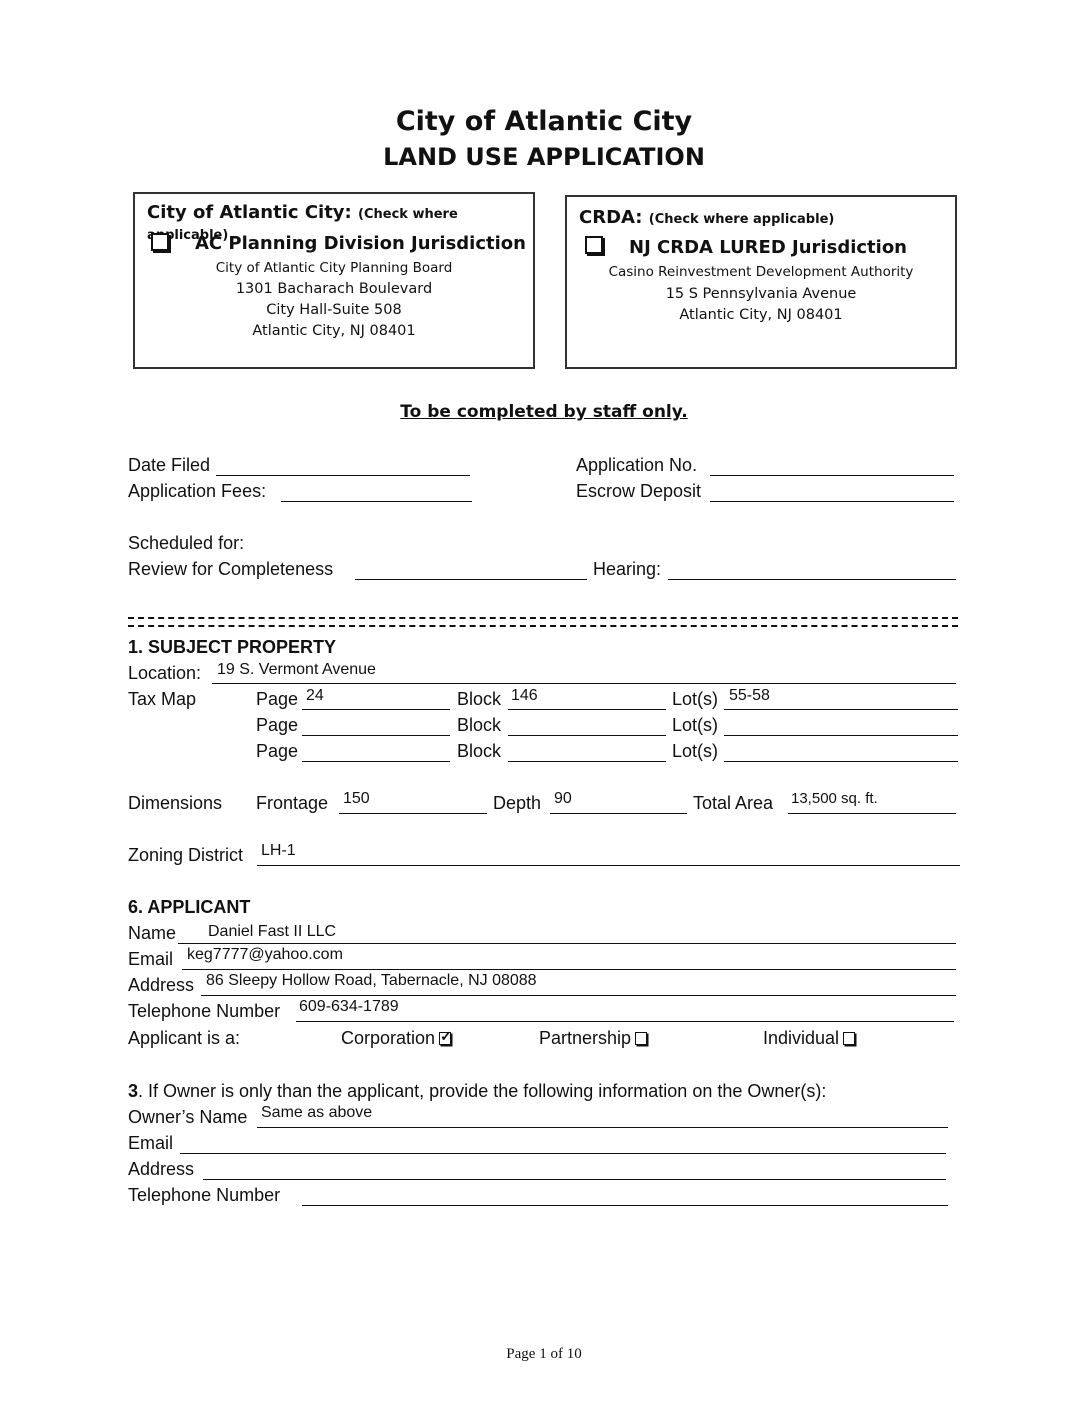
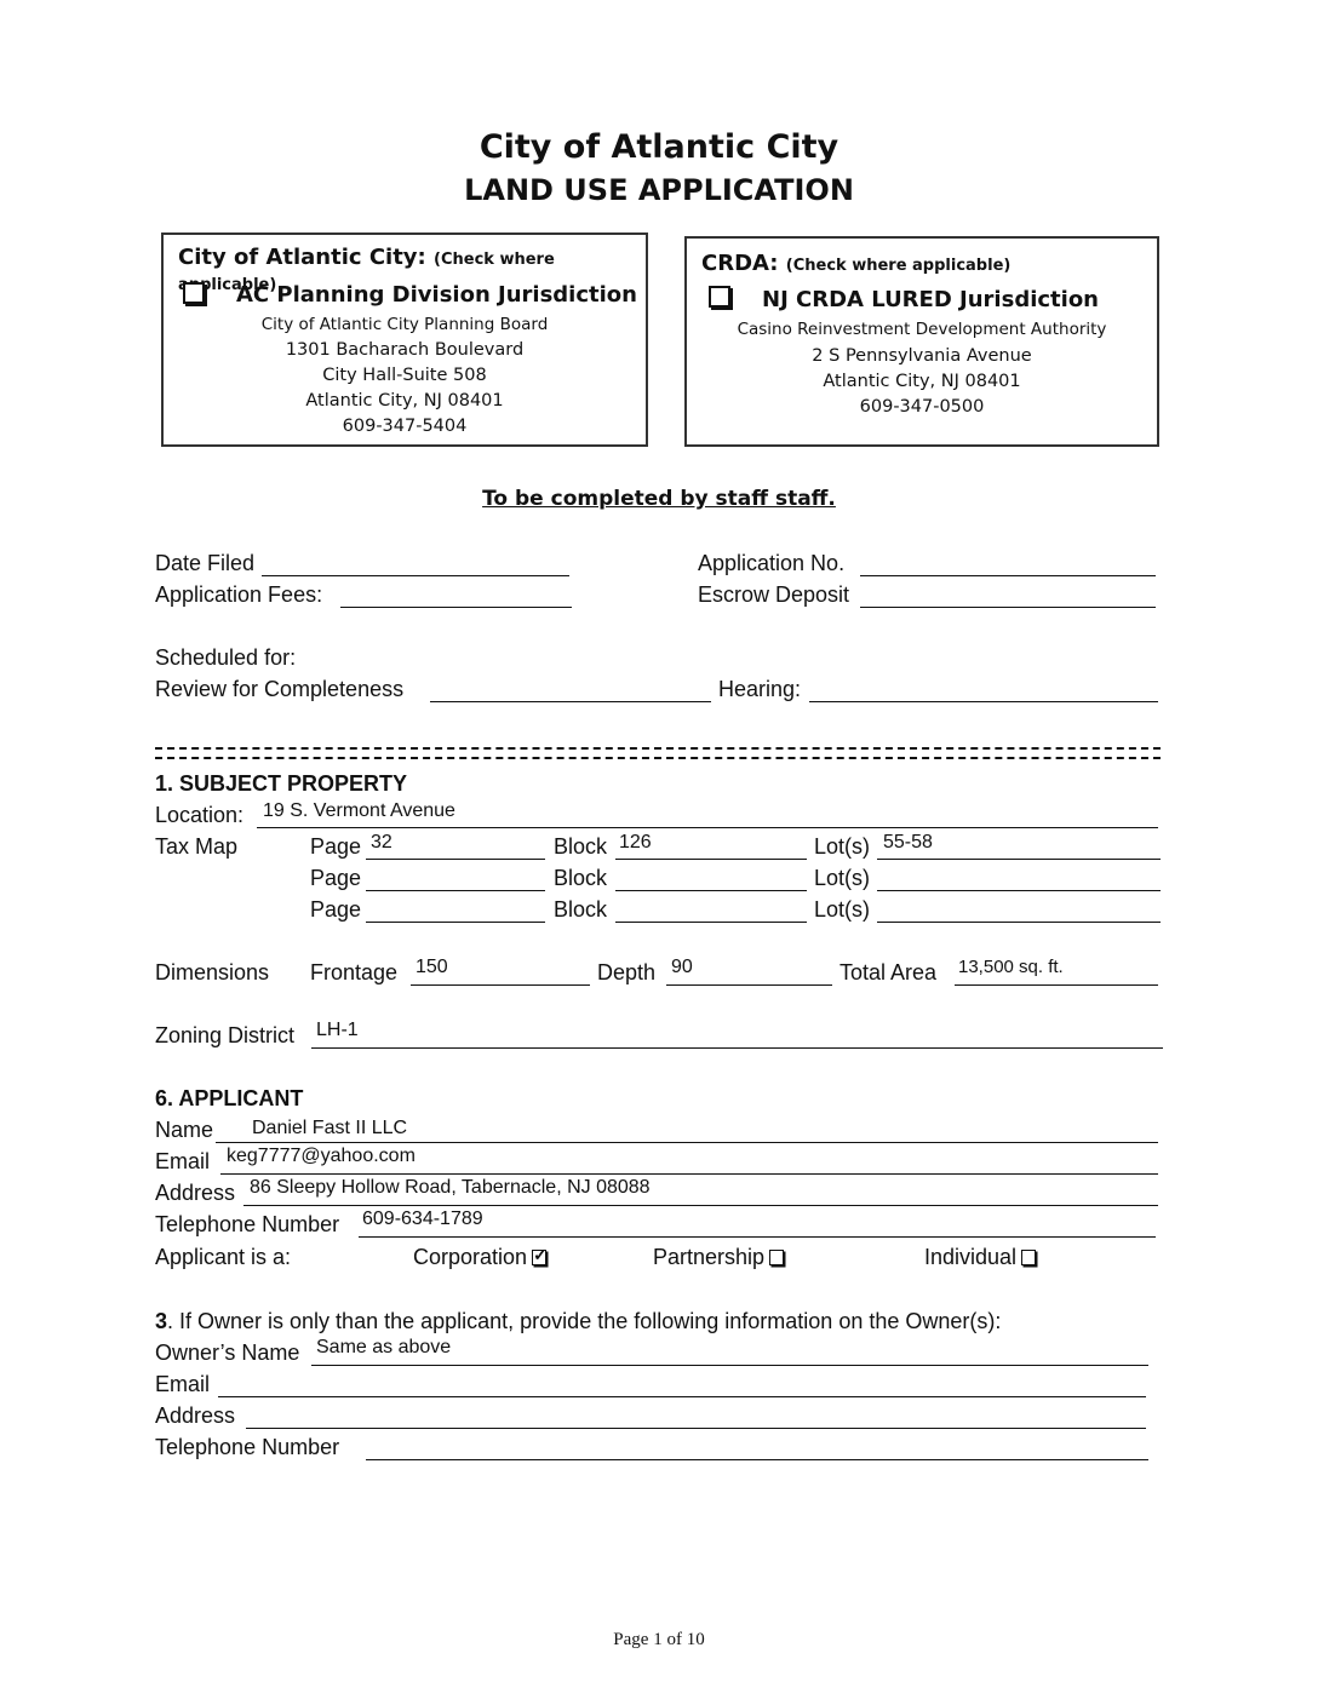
  City of Atlantic City
  LAND USE APPLICATION
  City of Atlantic City: (Check where plicable)
  AC Planning Division Jurisdiction
  City of Atlantic City Planning Board
  1301 Bacharach Boulevard
  City Hall-Suite 508
  Atlantic City, NJ 08401
+ 609-347-5404
  CRDA: (Check where applicable)
  NJ CRDA LURED Jurisdiction
  Casino Reinvestment Development Authority
- 15 S Pennsylvania Avenue
+ 2 S Pennsylvania Avenue
  Atlantic City, NJ 08401
+ 609-347-0500
- To be completed by staff only.
+ To be completed by staff staff.
  Date Filed
  Application No.
  Application Fees:
  Escrow Deposit
  Scheduled for:
  Review for Completeness
  Hearing:
  1. SUBJECT PROPERTY
  Location:
  19 S. Vermont Avenue
  Tax Map
  Page
- 24
+ 32
  Block
- 146
+ 126
  Lot(s)
  55-58
  Page
  Block
  Lot(s)
  Page
  Block
  Lot(s)
  Dimensions
  Frontage
  150
  Depth
  90
  Total Area
  13,500 sq. ft.
  Zoning District
  LH-1
  6. APPLICANT
  Name
  Daniel Fast II LLC
  Email
  keg7777@yahoo.com
  Address
  86 Sleepy Hollow Road, Tabernacle, NJ 08088
  Telephone Number
  609-634-1789
  Applicant is a:
  Corporation
  Partnership
  Individual
  3. If Owner is only than the applicant, provide the following information on the Owner(s):
  Owner’s Name
  Same as above
  Email
  Address
  Telephone Number
  Page 1 of 10
